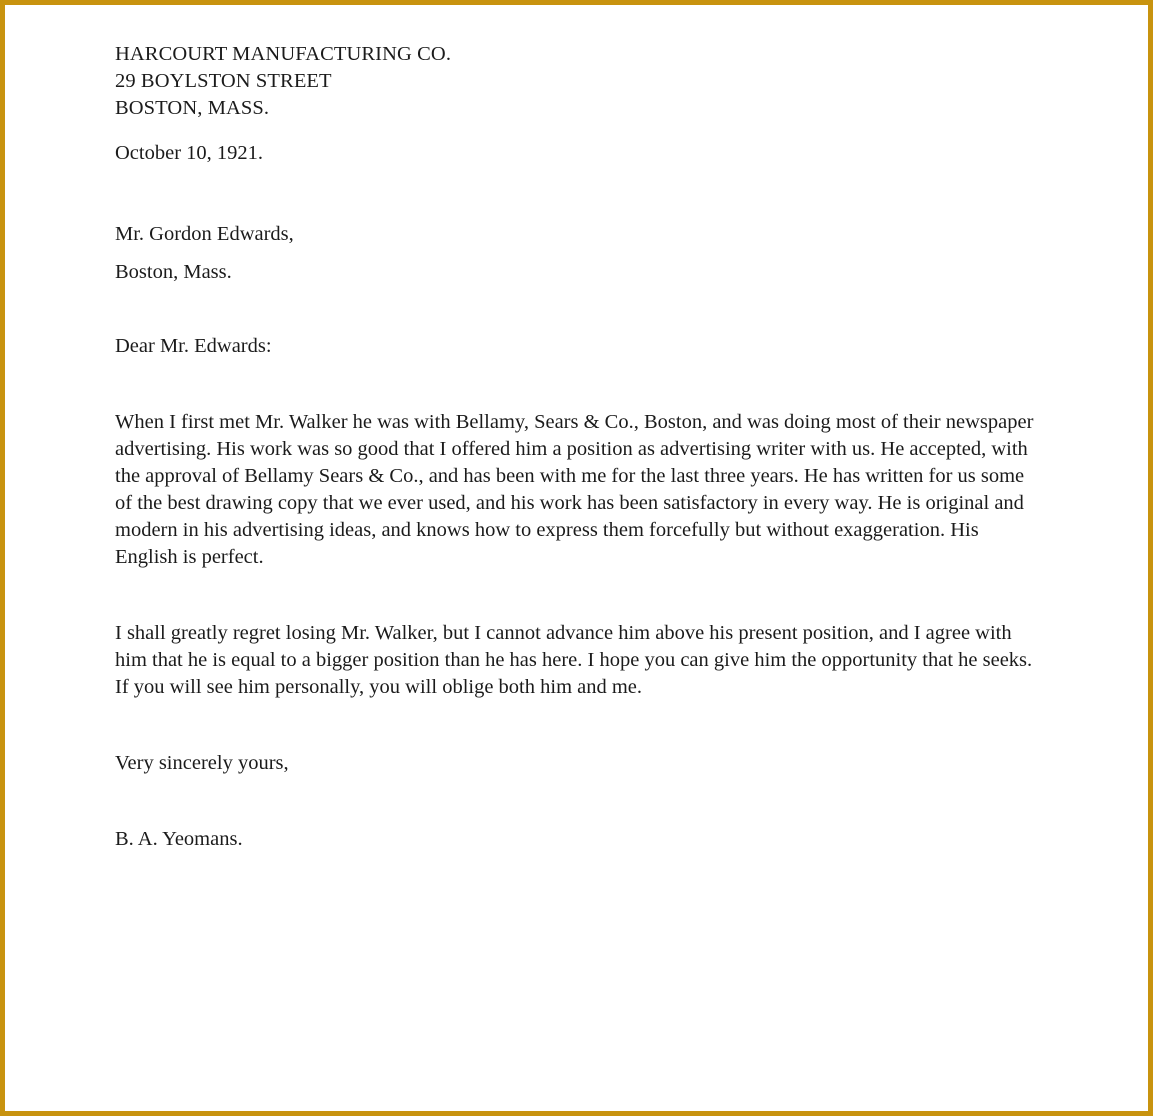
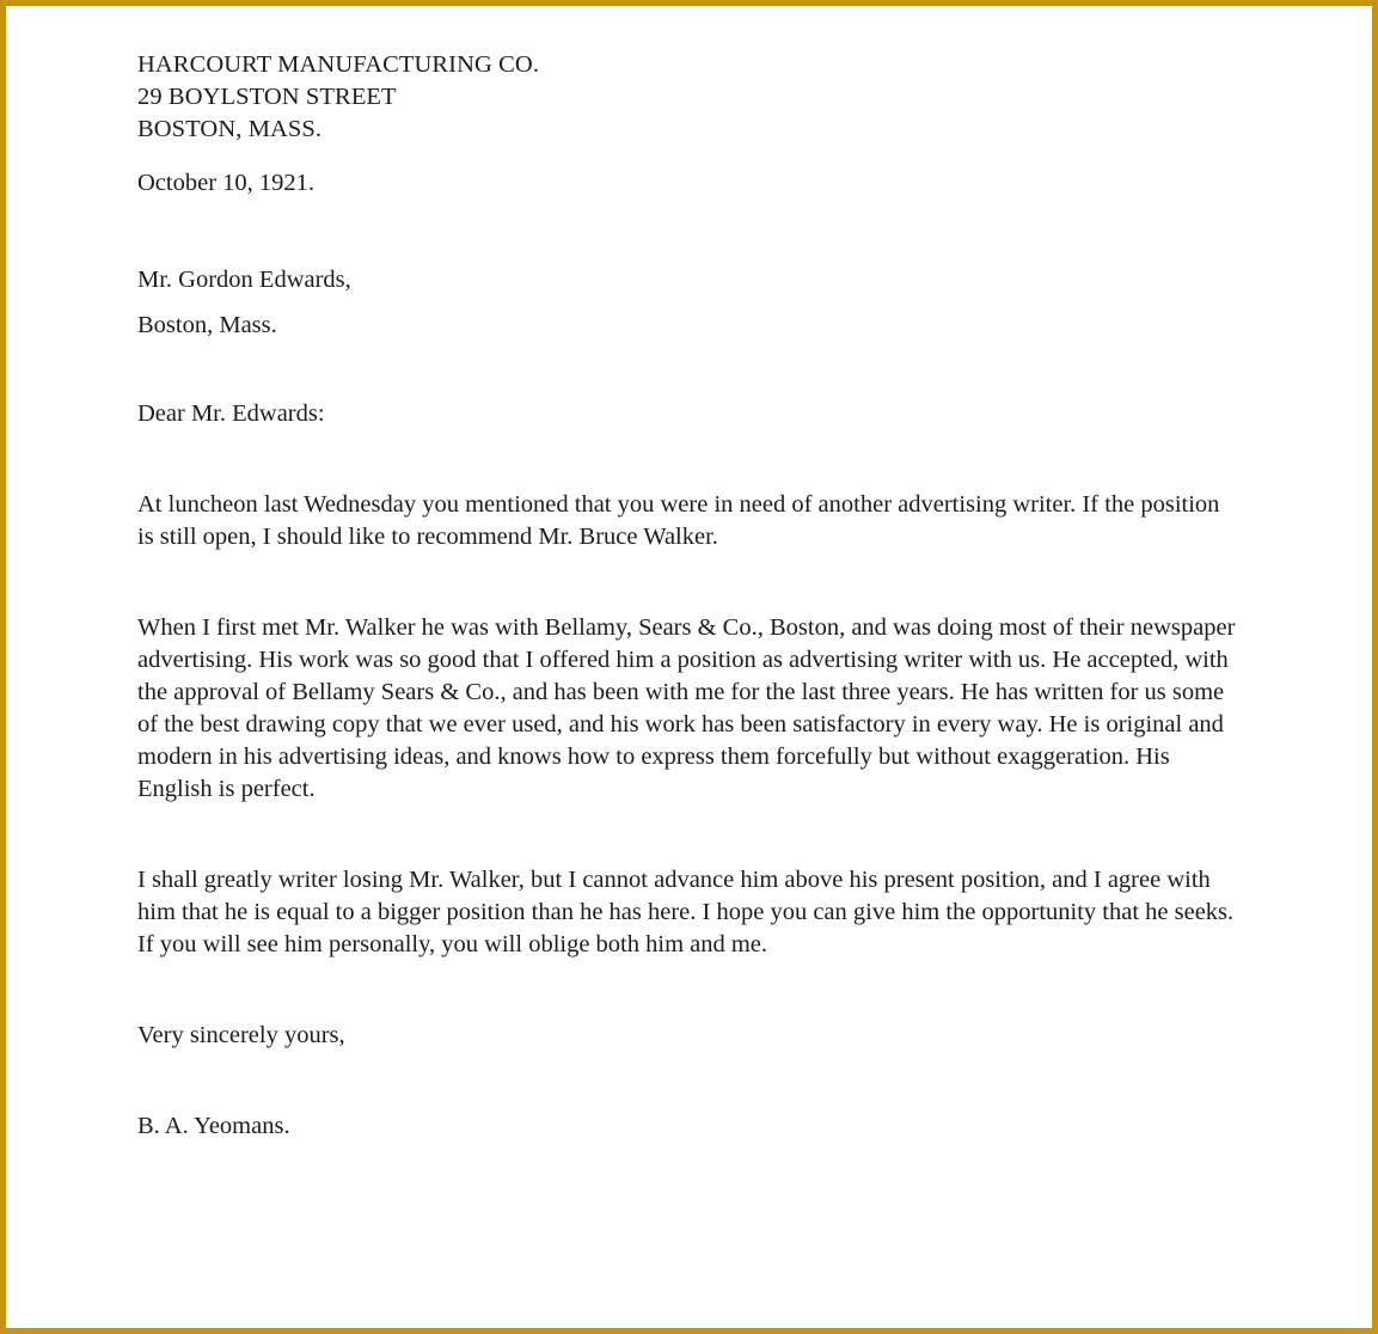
  HARCOURT MANUFACTURING CO.
  29 BOYLSTON STREET
  BOSTON, MASS.
  October 10, 1921.
  Mr. Gordon Edwards,
  Boston, Mass.
  Dear Mr. Edwards:
+ At luncheon last Wednesday you mentioned that you were in need of another advertising writer. If the position is still open, I should like to recommend Mr. Bruce Walker.
  When I first met Mr. Walker he was with Bellamy, Sears & Co., Boston, and was doing most of their newspaper advertising. His work was so good that I offered him a position as advertising writer with us. He accepted, with the approval of Bellamy Sears & Co., and has been with me for the last three years. He has written for us some of the best drawing copy that we ever used, and his work has been satisfactory in every way. He is original and modern in his advertising ideas, and knows how to express them forcefully but without exaggeration. His English is perfect.
- I shall greatly regret losing Mr. Walker, but I cannot advance him above his present position, and I agree with him that he is equal to a bigger position than he has here. I hope you can give him the opportunity that he seeks. If you will see him personally, you will oblige both him and me.
+ I shall greatly writer losing Mr. Walker, but I cannot advance him above his present position, and I agree with him that he is equal to a bigger position than he has here. I hope you can give him the opportunity that he seeks. If you will see him personally, you will oblige both him and me.
  Very sincerely yours,
  B. A. Yeomans.
